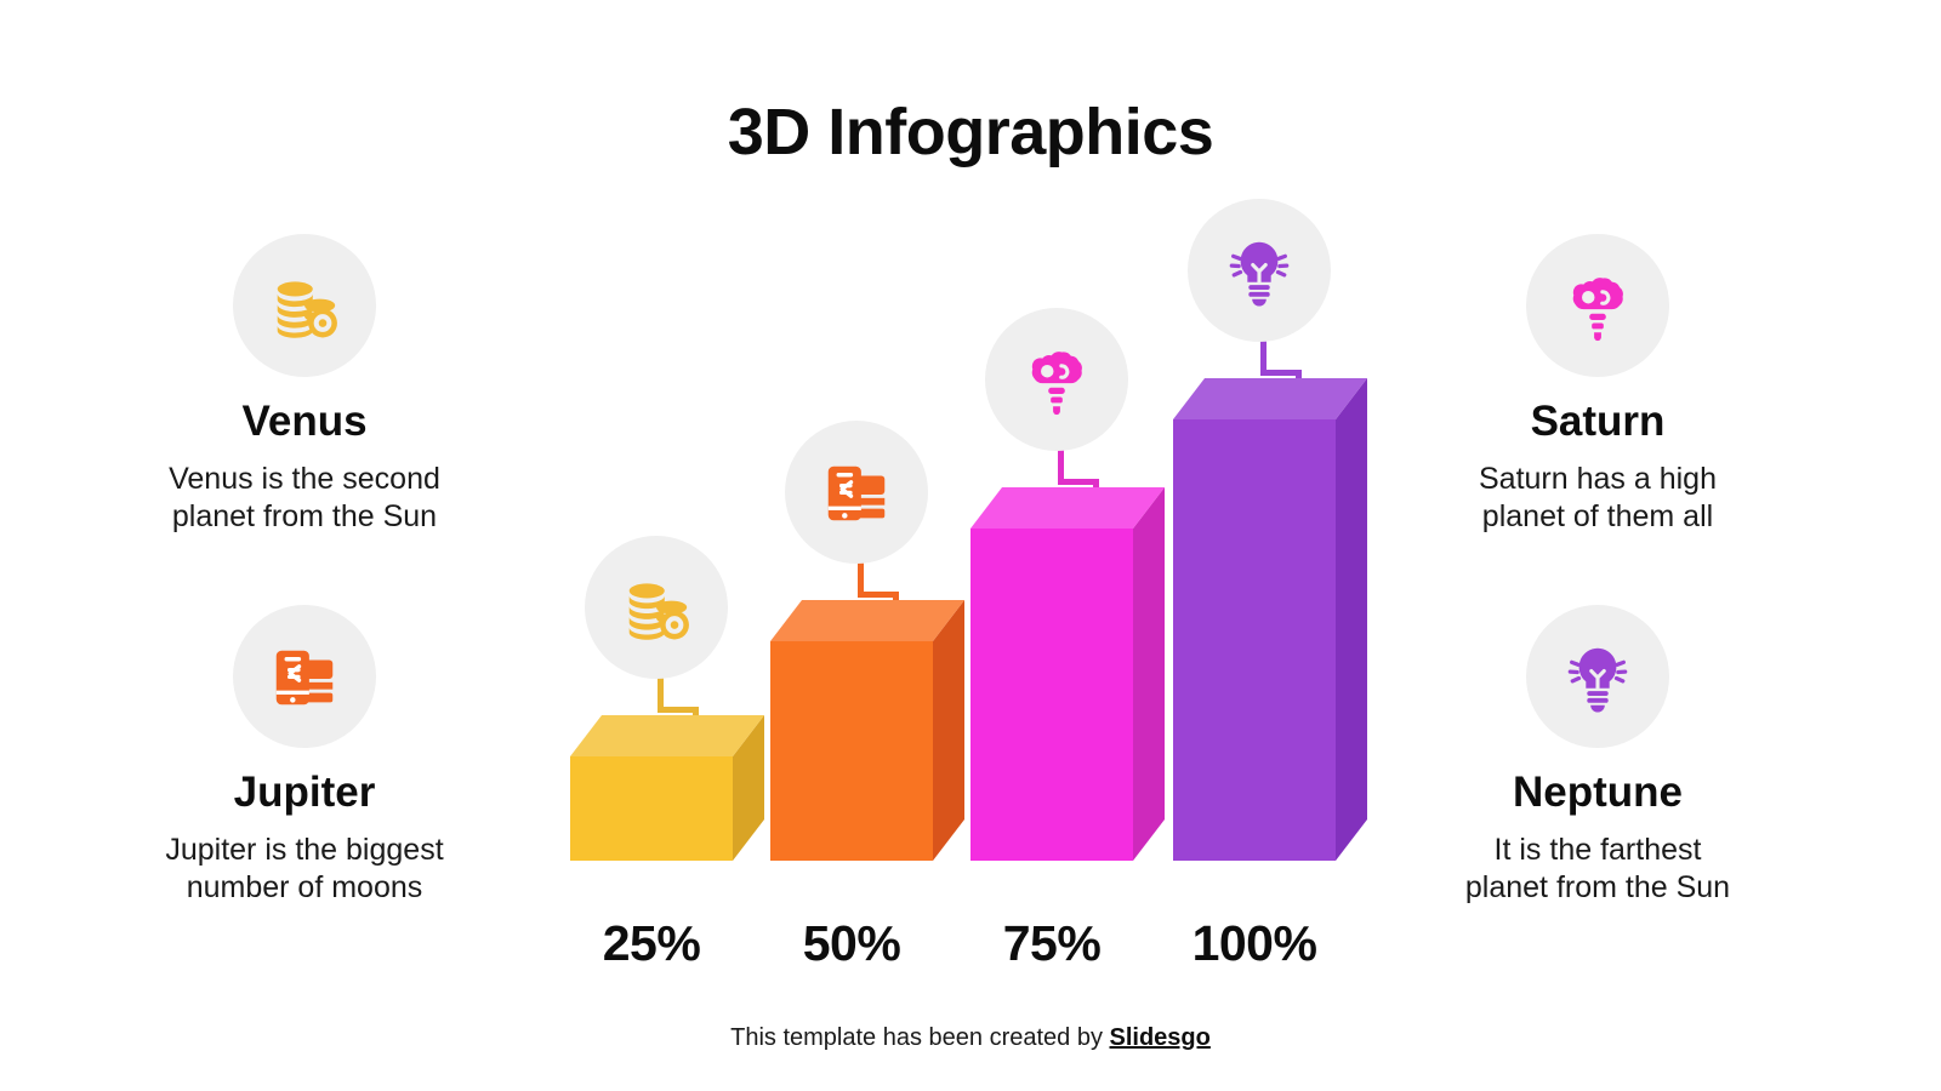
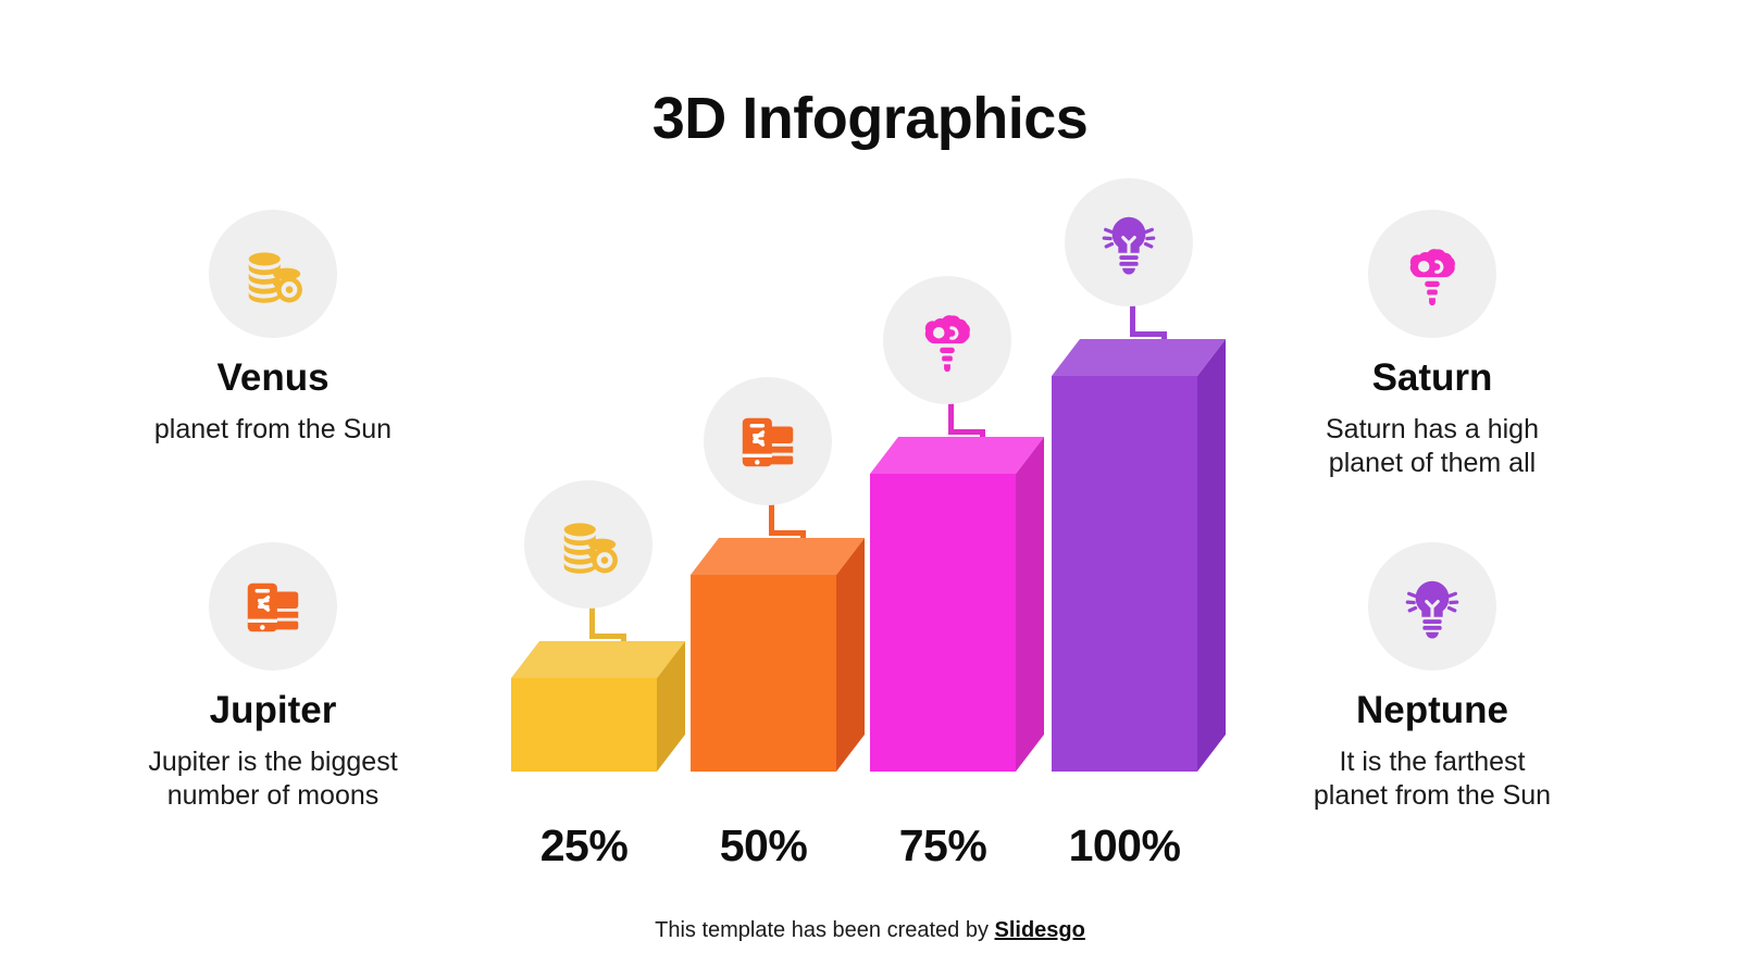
  3D Infographics
  Venus
- Venus is the second
  planet from the Sun
  Jupiter
  Jupiter is the biggest
  number of moons
  Saturn
  Saturn has a high
  planet of them all
  Neptune
  It is the farthest
  planet from the Sun
  25%
  50%
  75%
  100%
  This template has been created by Slidesgo
